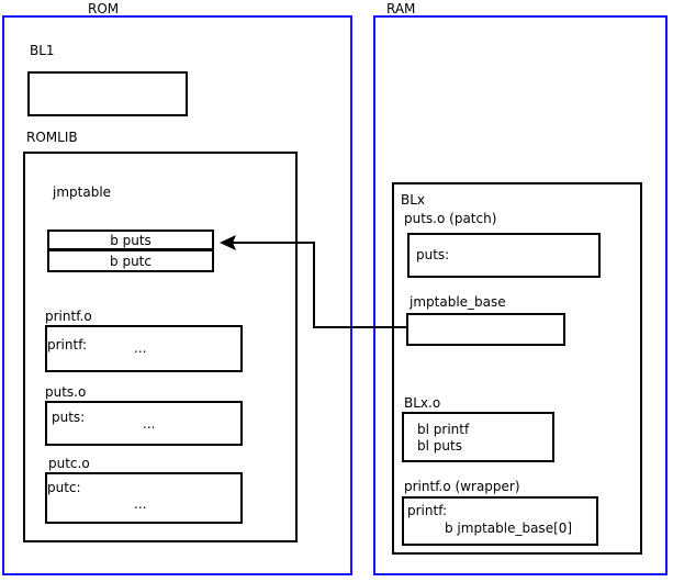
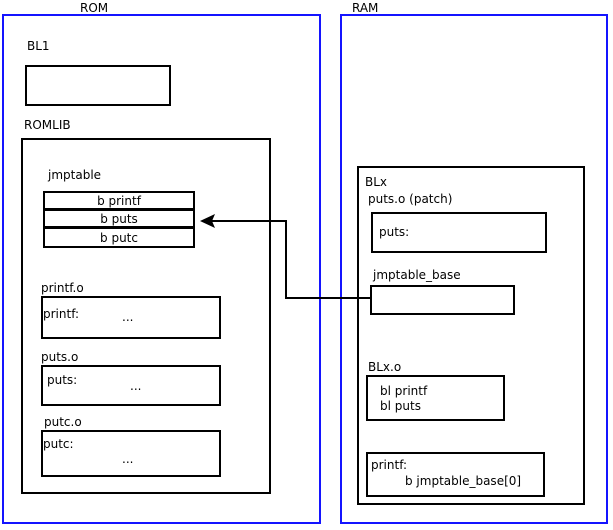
  ROM
  BL1
  ROMLIB
  jmptable
+ b printf
  b puts
  b putc
  printf.o
  printf:
  ...
  puts.o
  puts:
  ...
  putc.o
  putc:
  ...
  RAM
  BLx
  puts.o (patch)
  puts:
  jmptable_base
  BLx.o
  bl printf
  bl puts
- printf.o (wrapper)
  printf:
  b jmptable_base[0]
